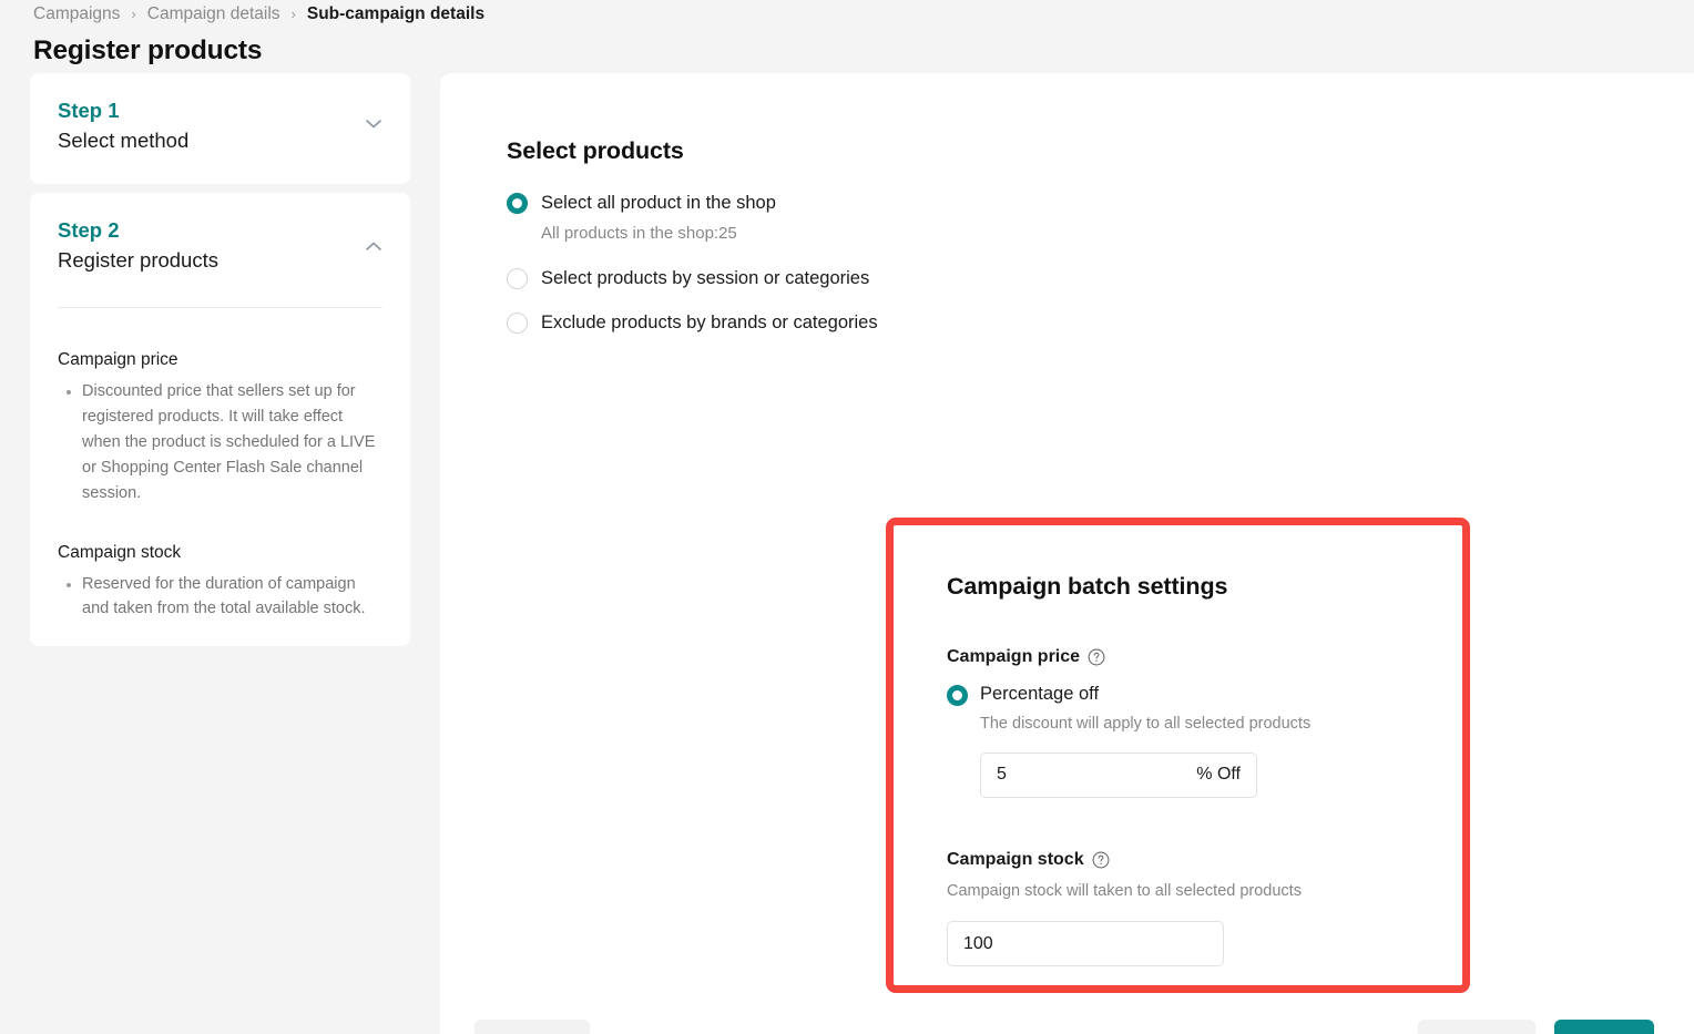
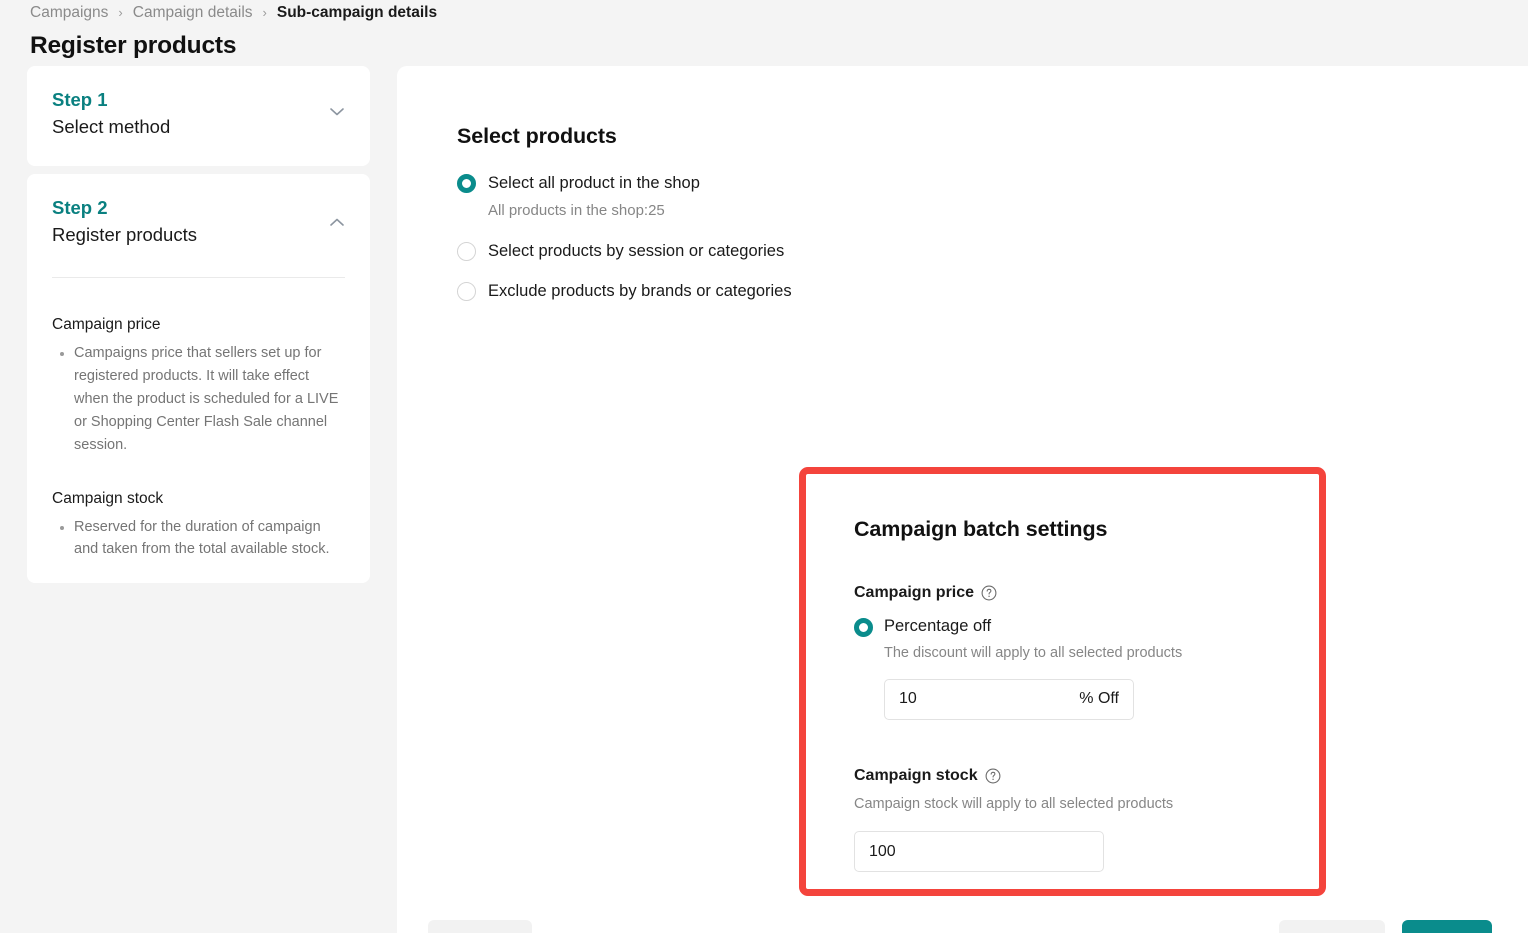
  Campaigns
  ›
  Campaign details
  ›
  Sub-campaign details
  Register products
  Step 1
  Select method
  Step 2
  Register products
  Campaign price
- Discounted price that sellers set up for registered products. It will take effect when the product is scheduled for a LIVE or Shopping Center Flash Sale channel session.
+ Campaigns price that sellers set up for registered products. It will take effect when the product is scheduled for a LIVE or Shopping Center Flash Sale channel session.
  Campaign stock
  Reserved for the duration of campaign and taken from the total available stock.
  Select products
  Select all product in the shop
  All products in the shop:25
  Select products by session or categories
  Exclude products by brands or categories
  Campaign batch settings
  Campaign price
  Percentage off
  The discount will apply to all selected products
- 5
+ 10
  % Off
  Campaign stock
- Campaign stock will taken to all selected products
+ Campaign stock will apply to all selected products
  100
